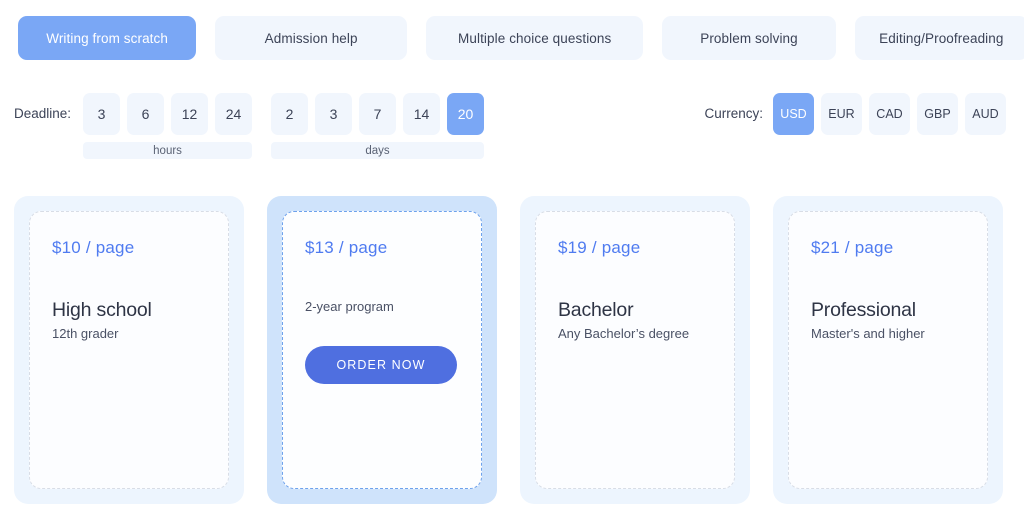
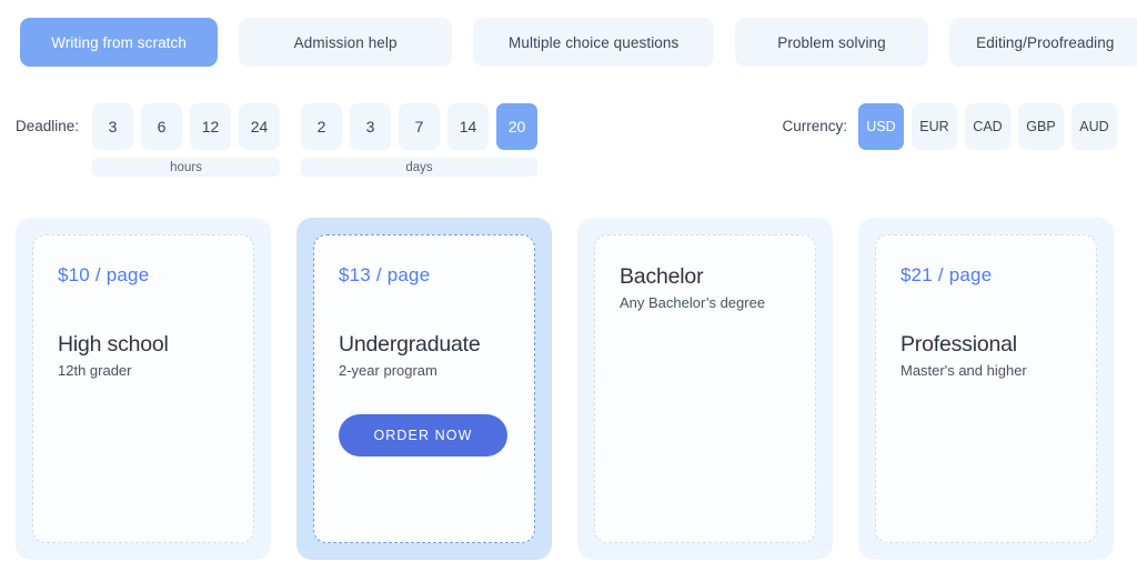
  Writing from scratch
  Admission help
  Multiple choice questions
  Problem solving
  Editing/Proofreading
  Deadline:
  3
  6
  12
  24
  hours
  2
  3
  7
  14
  20
  days
  Currency:
  USD
  EUR
  CAD
  GBP
  AUD
  $10 / page
  High school
  12th grader
  $13 / page
+ Undergraduate
  2-year program
  ORDER NOW
- $19 / page
  Bachelor
  Any Bachelor’s degree
  $21 / page
  Professional
  Master's and higher
